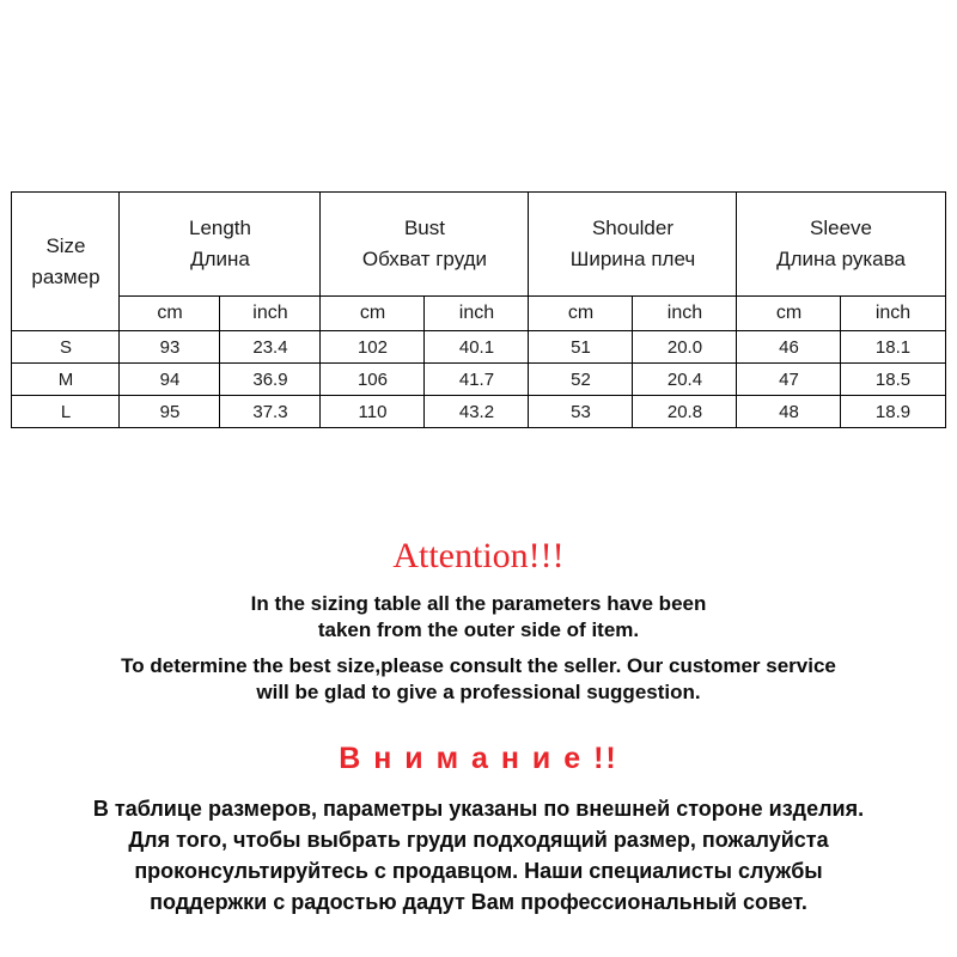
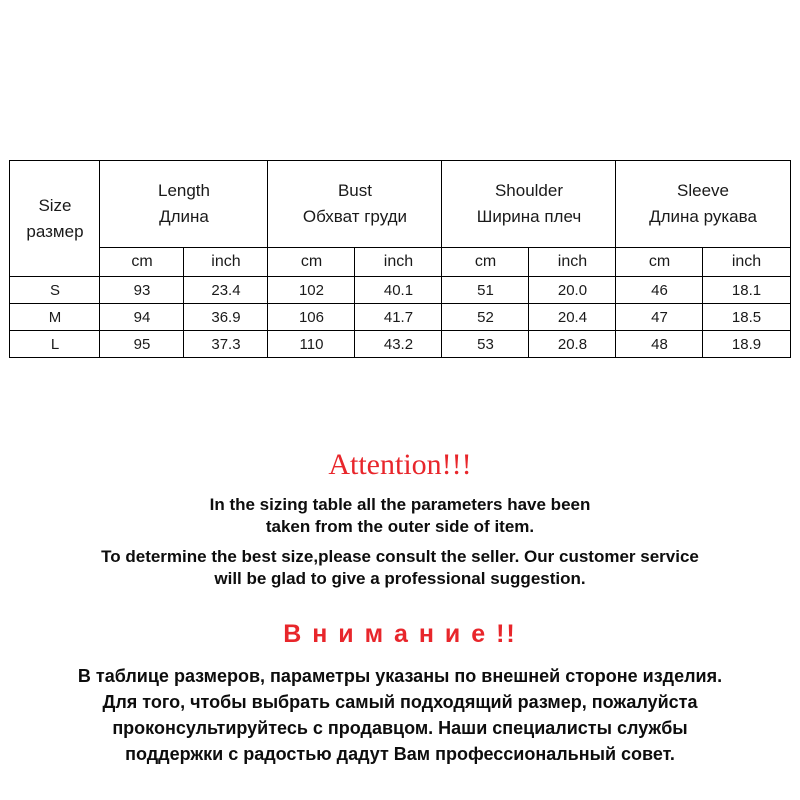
  Size размер	Length Длина	Bust Обхват груди	Shoulder Ширина плеч	Sleeve Длина рукава
  cm	inch	cm	inch	cm	inch	cm	inch
  S	93	23.4	102	40.1	51	20.0	46	18.1
  M	94	36.9	106	41.7	52	20.4	47	18.5
  L	95	37.3	110	43.2	53	20.8	48	18.9
  Attention!!!
  In the sizing table all the parameters have been
  taken from the outer side of item.
  To determine the best size,please consult the seller. Our customer service
  will be glad to give a professional suggestion.
  В н и м а н и е !!
  В таблице размеров, параметры указаны по внешней стороне изделия.
- Для того, чтобы выбрать груди подходящий размер, пожалуйста
+ Для того, чтобы выбрать самый подходящий размер, пожалуйста
  проконсультируйтесь с продавцом. Наши специалисты службы
  поддержки с радостью дадут Вам профессиональный совет.
